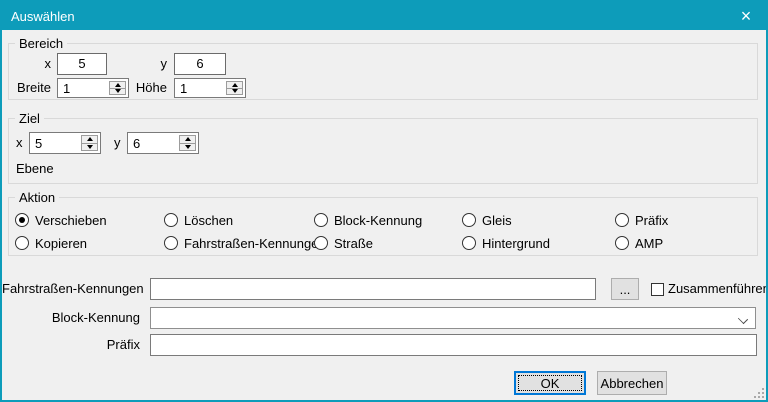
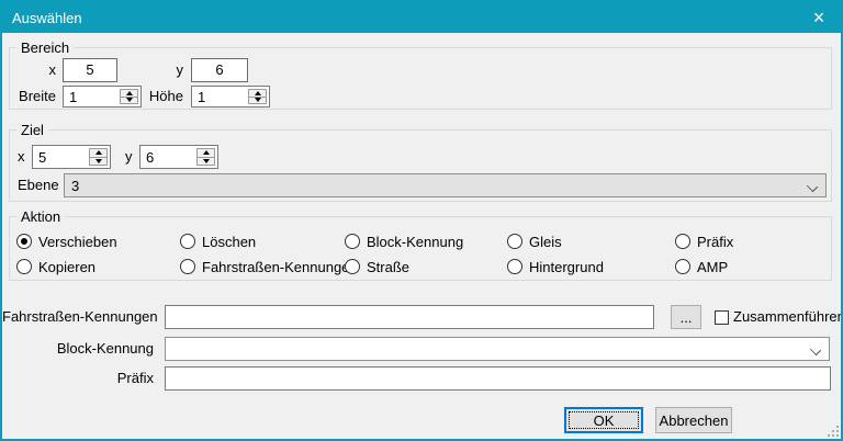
  Auswählen
  ×
  Bereich
  x
  5
  y
  6
  Breite
  1
  Höhe
  1
  Ziel
  x
  5
  y
  6
  Ebene
+ 3
  Aktion
  Verschieben
  Löschen
  Block-Kennung
  Gleis
  Präfix
  Kopieren
  Fahrstraßen-Kennung
  Straße
  Hintergrund
  AMP
  Fahrstraßen-Kennungen
  ...
  Zusammenführe
  Block-Kennung
  Präfix
  OK
  Abbrechen
